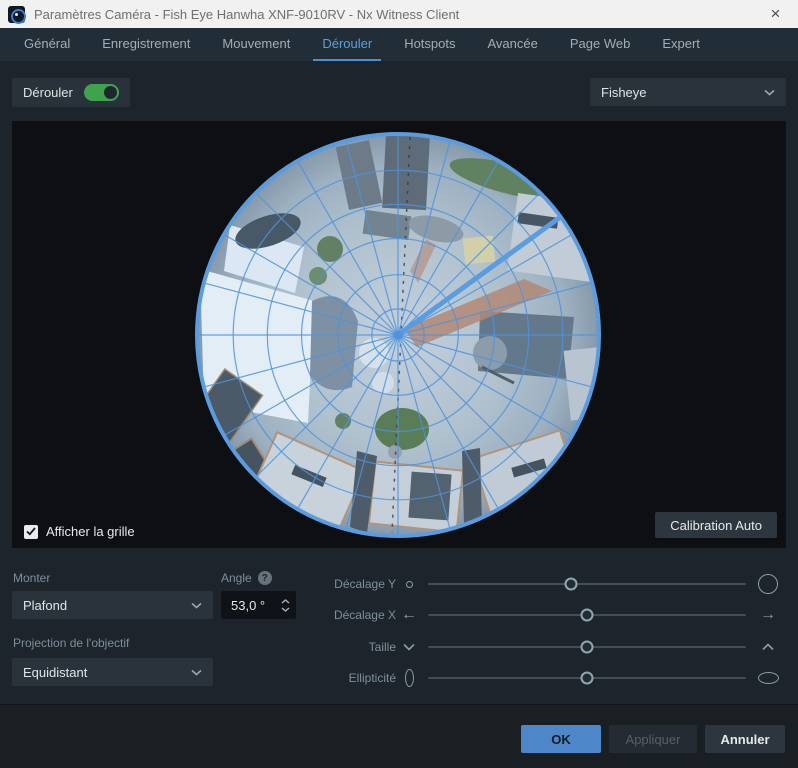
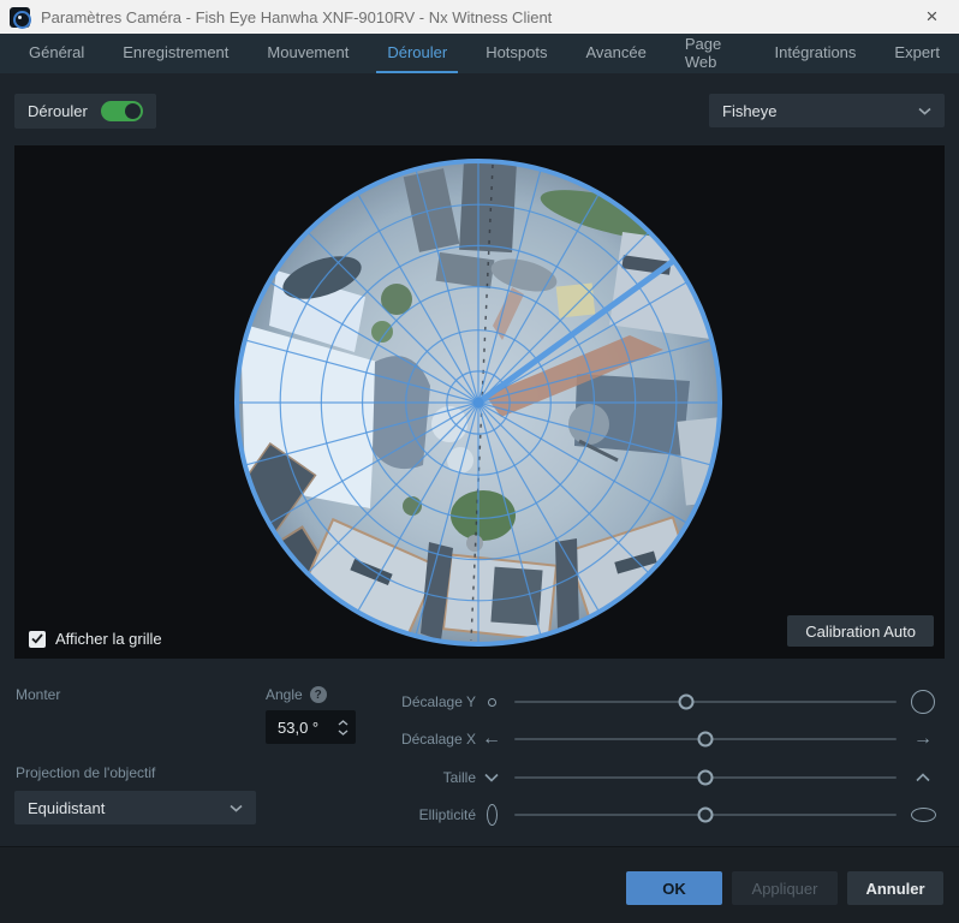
  Paramètres Caméra - Fish Eye Hanwha XNF-9010RV - Nx Witness Client
  ×
  Général
  Enregistrement
  Mouvement
  Dérouler
  Hotspots
  Avancée
  Page Web
+ Intégrations
  Expert
  Dérouler
  Fisheye
  Afficher la grille
  Calibration Auto
  Monter
- Plafond
  Angle
  ?
  53,0 °
  Projection de l'objectif
  Equidistant
  Décalage Y
  Décalage X
  ←
  →
  Taille
  Ellipticité
  OK
  Appliquer
  Annuler
